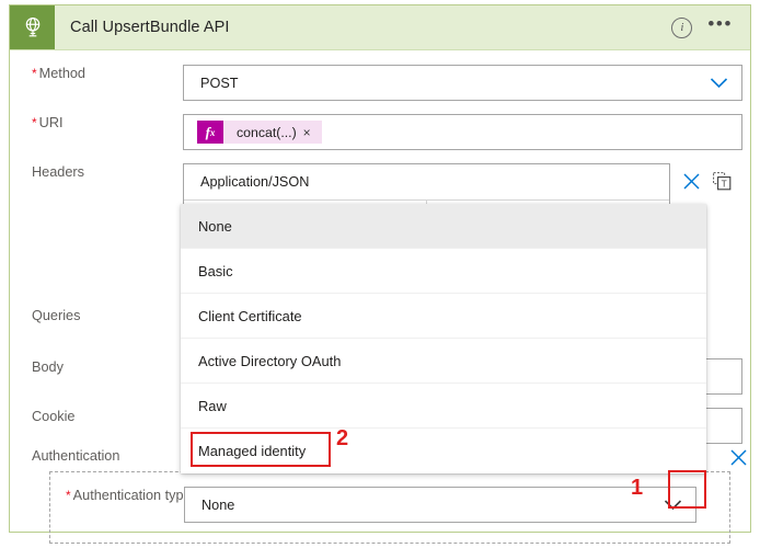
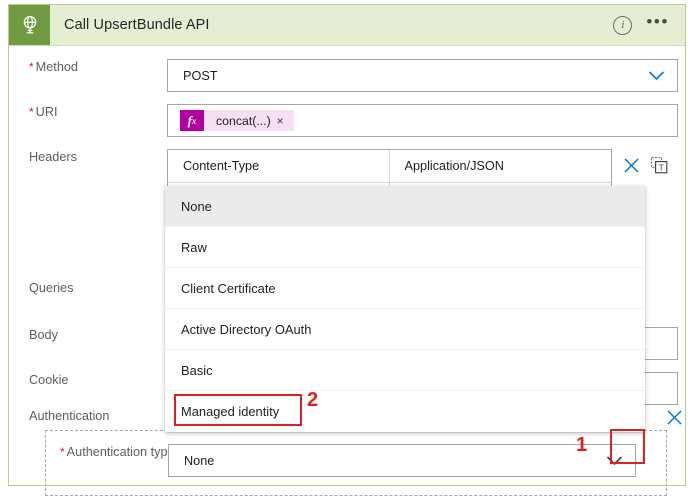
  Call UpsertBundle API
  i
  •••
  * Method
  POST
  * URI
  f
  x
  concat(...)
  ×
  Headers
+ Content-Type
  Application/JSON
  T
  Queries
  Body
  Cookie
  Authentication
  * Authentication typ
  None
  None
- Basic
+ Raw
  Client Certificate
  Active Directory OAuth
- Raw
+ Basic
  Managed identity
  2
  1
